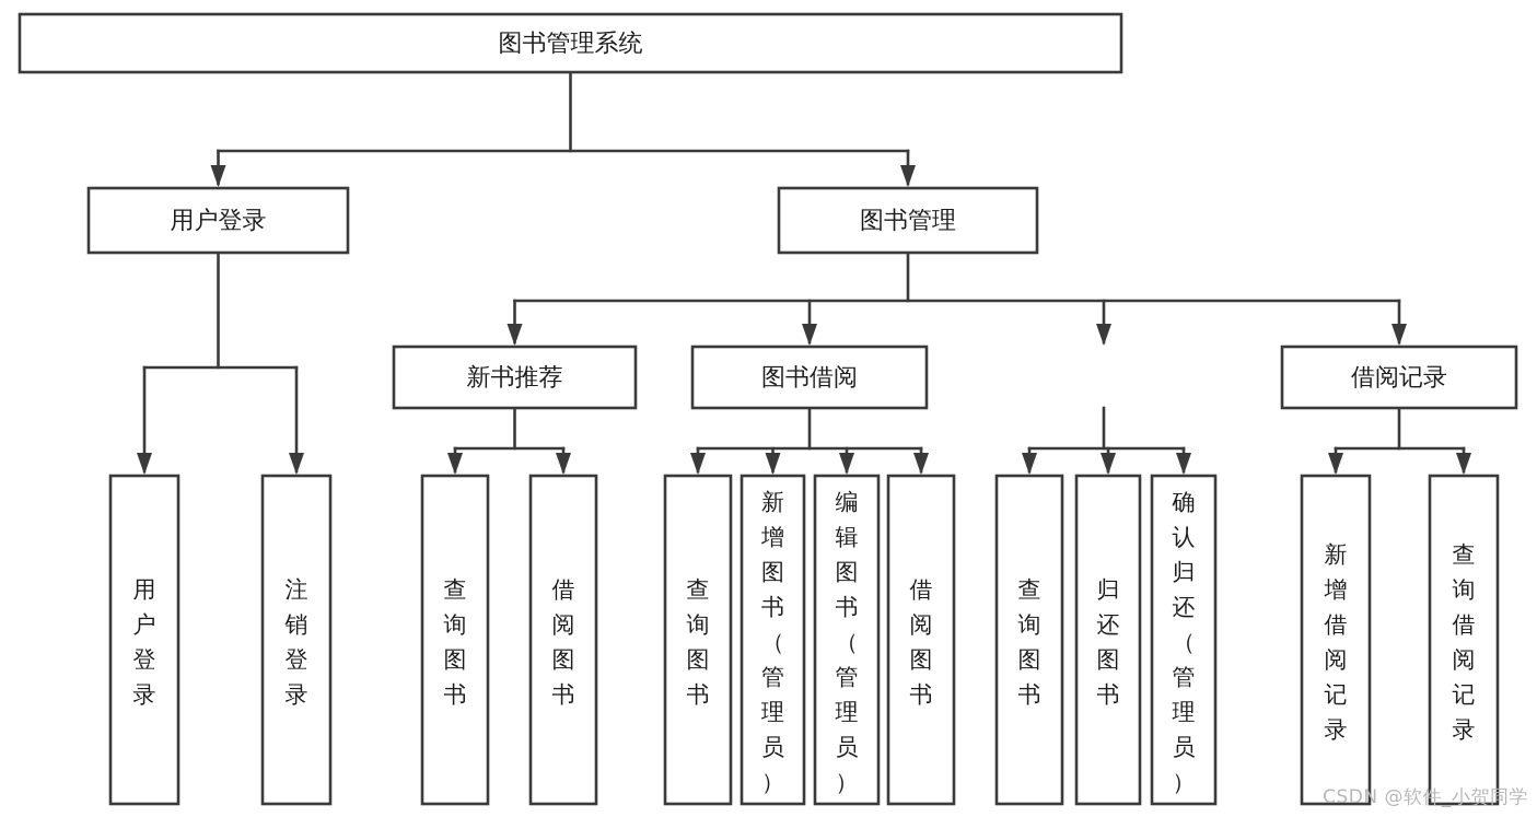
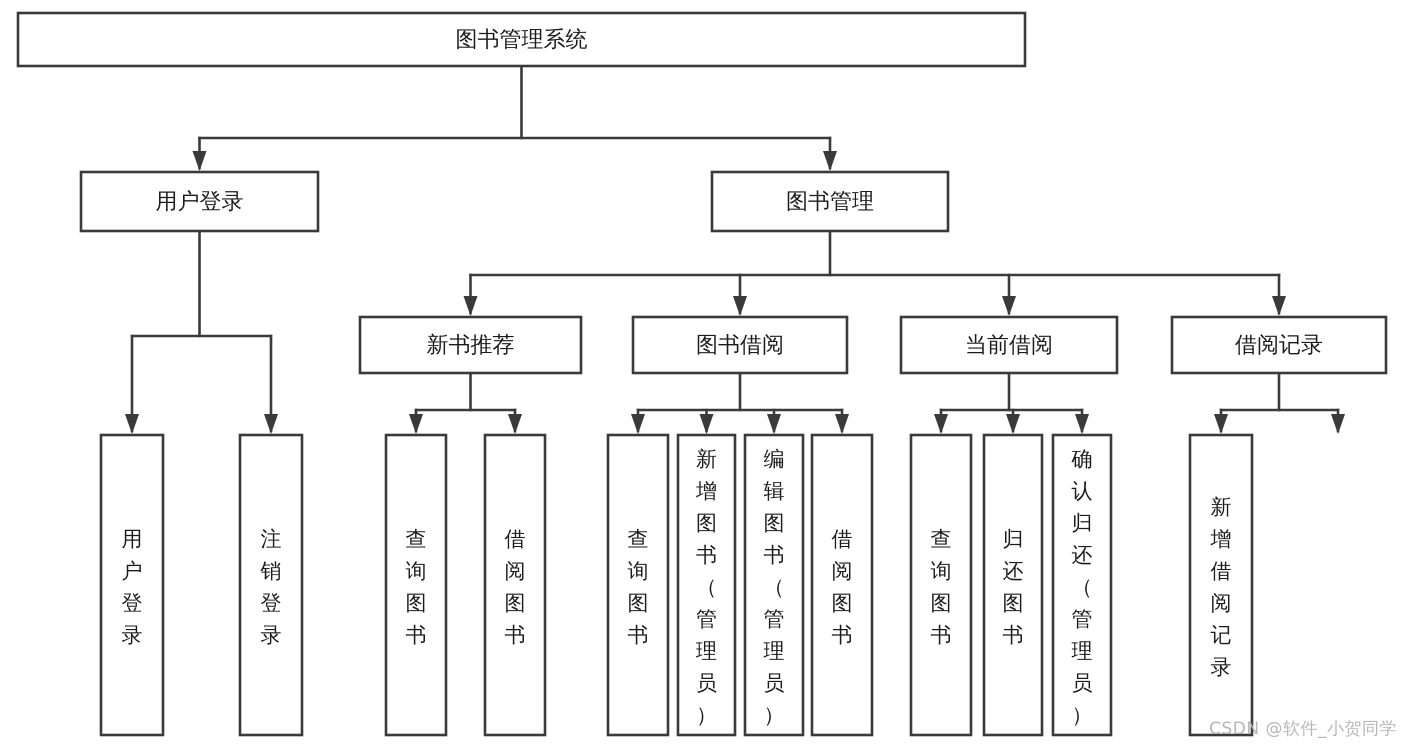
  图书管理系统
  用户登录
  图书管理
  新书推荐
  图书借阅
+ 当前借阅
  借阅记录
  用户登录
  注销登录
  查询图书
  借阅图书
  查询图书
  新增图书（管理员）
  编辑图书（管理员）
  借阅图书
  查询图书
  归还图书
  确认归还（管理员）
  新增借阅记录
- 查询借阅记录
  CSDN @软件_小贺同学
